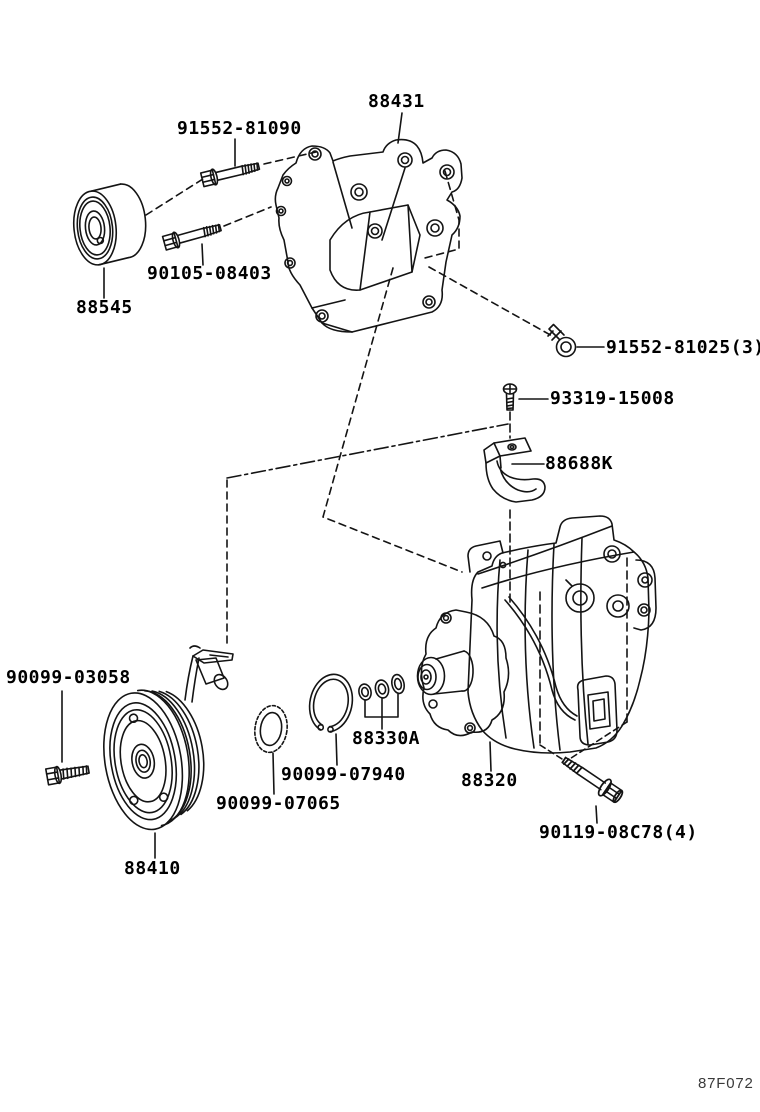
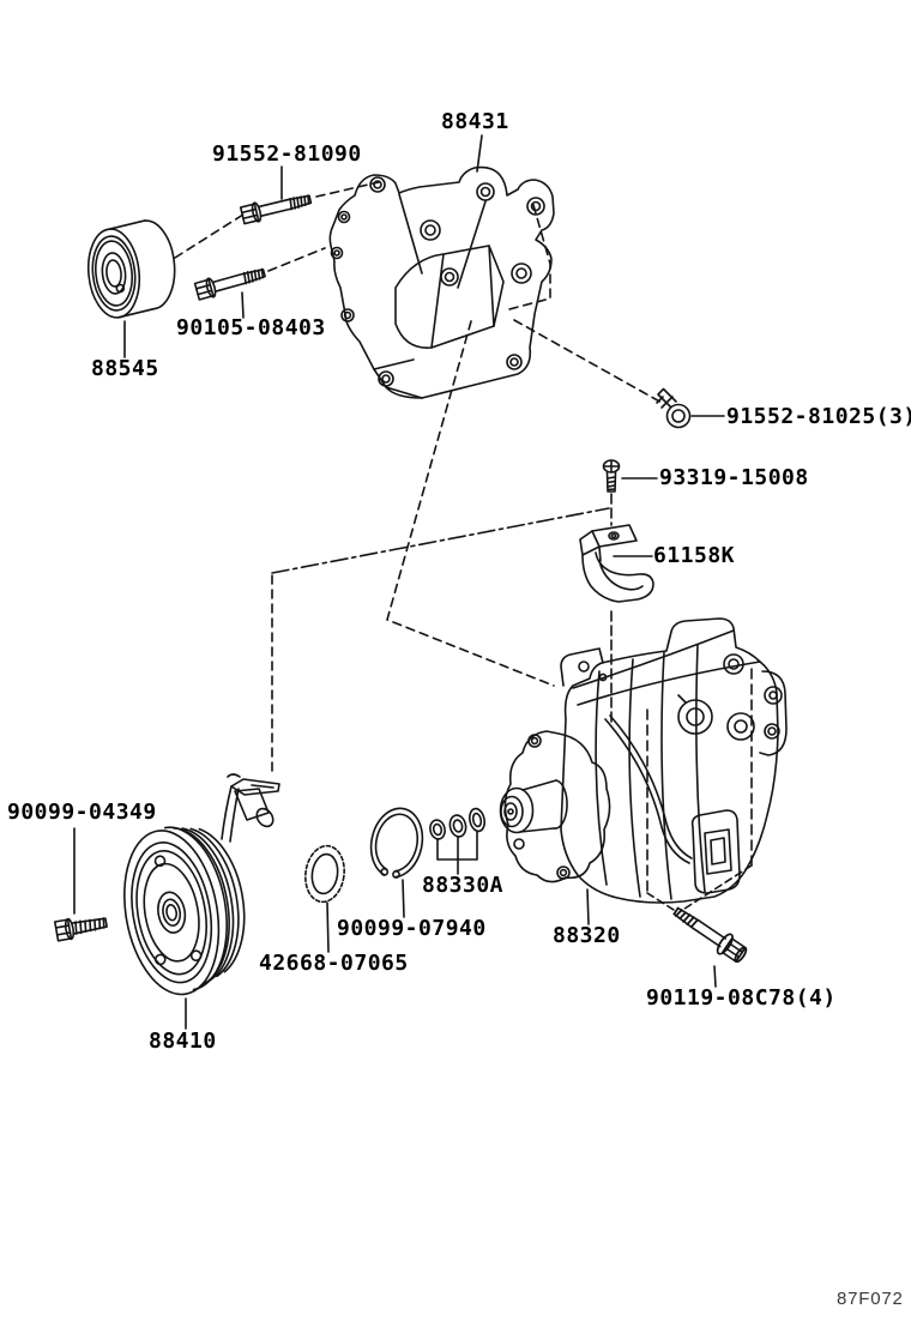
  88431
  91552-81090
  90105-08403
  88545
  91552-81025(3)
  93319-15008
- 88688K
+ 61158K
  88330A
  88320
  90119-08C78(4)
  90099-07940
- 90099-07065
+ 42668-07065
- 90099-03058
+ 90099-04349
  88410
  87F072
